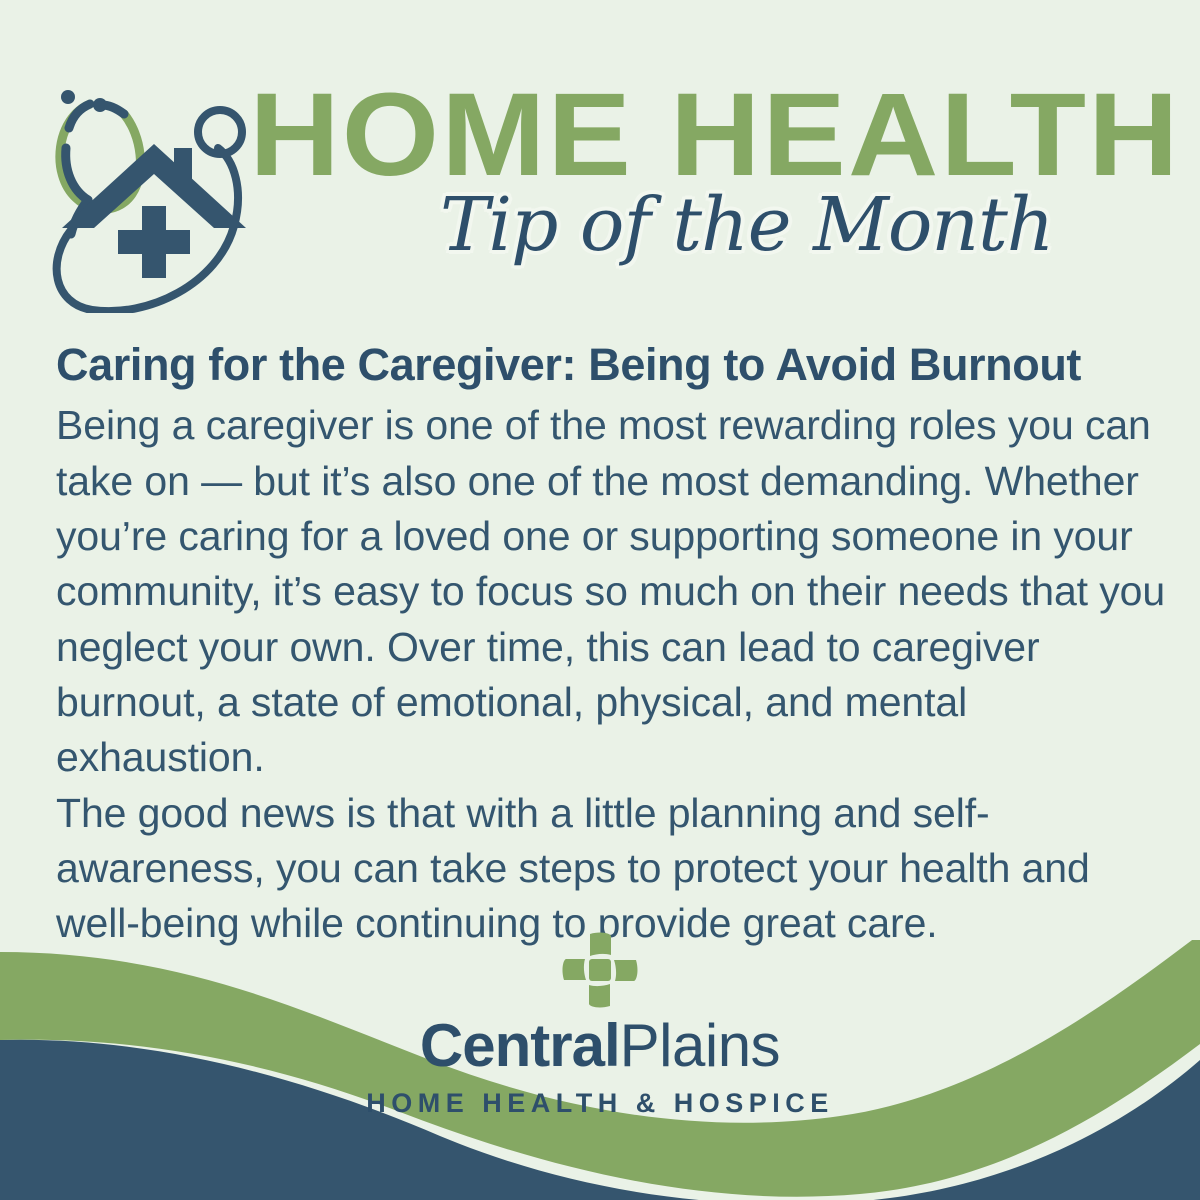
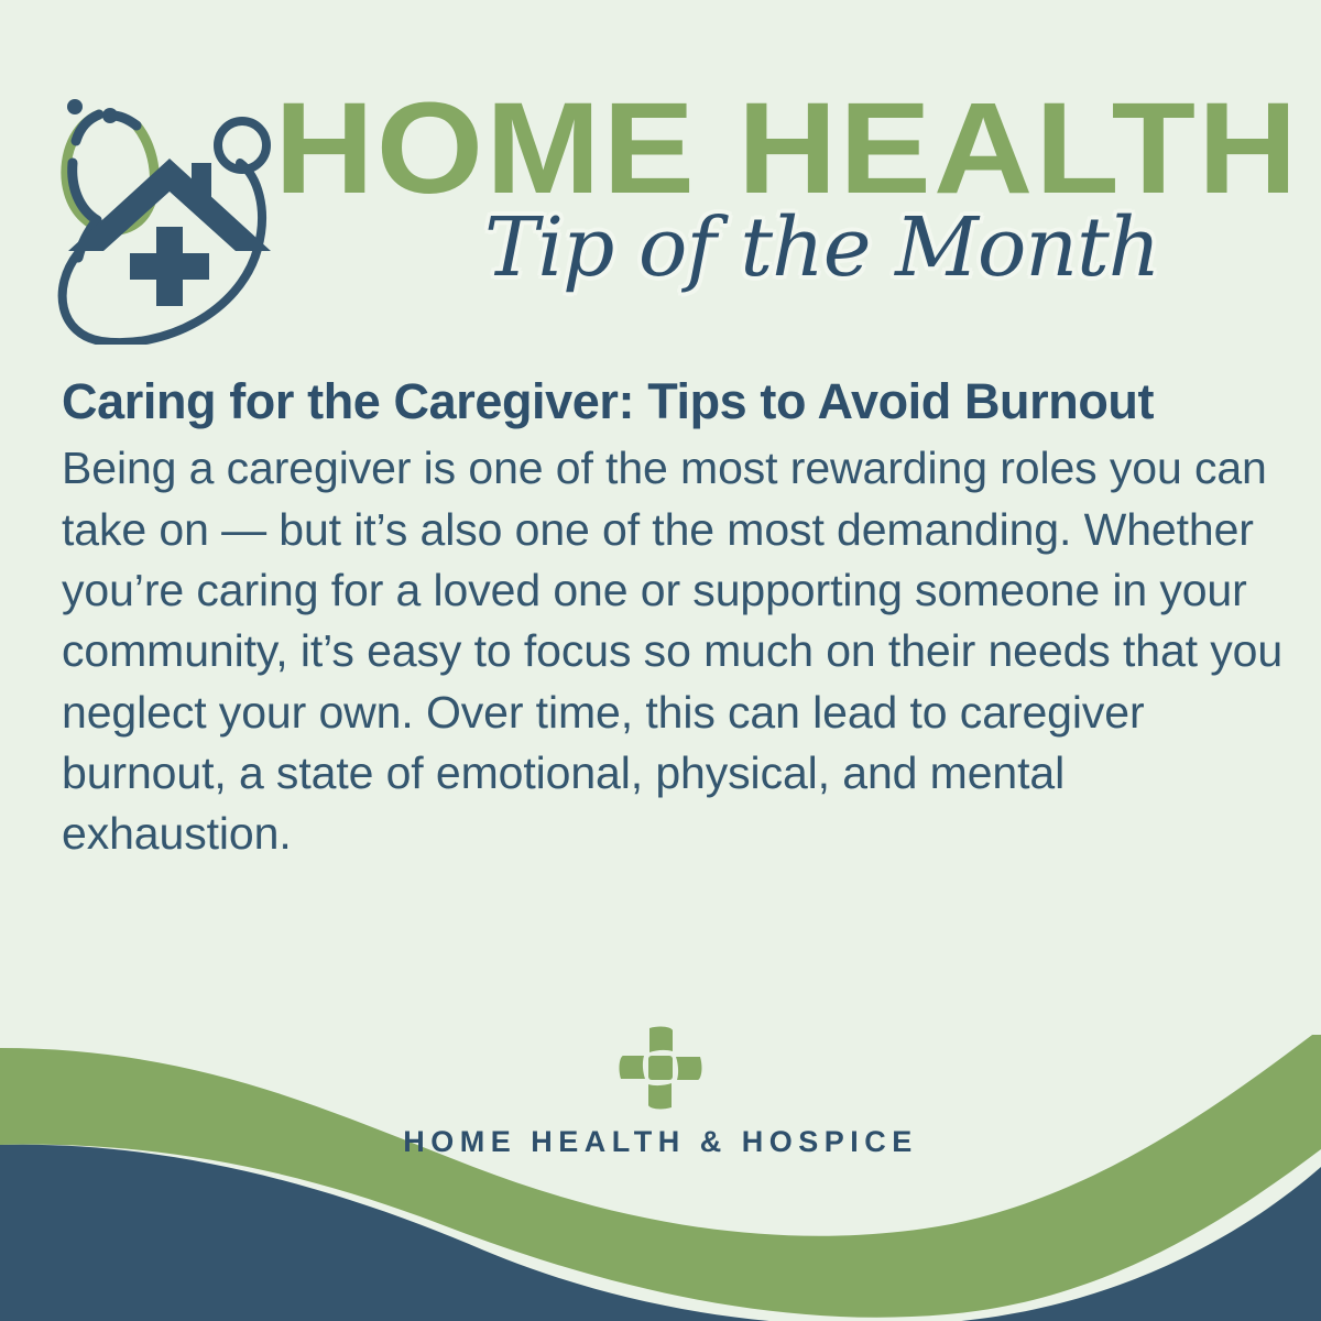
  HOME HEALTH
  Tip of the Month
- Caring for the Caregiver: Being to Avoid Burnout
+ Caring for the Caregiver: Tips to Avoid Burnout
  Being a caregiver is one of the most rewarding roles you can take on — but it’s also one of the most demanding. Whether you’re caring for a loved one or supporting someone in your community, it’s easy to focus so much on their needs that you neglect your own. Over time, this can lead to caregiver burnout, a state of emotional, physical, and mental exhaustion.
- The good news is that with a little planning and self-awareness, you can take steps to protect your health and well-being while continuing to provide great care.
- CentralPlains
  HOME HEALTH & HOSPICE
